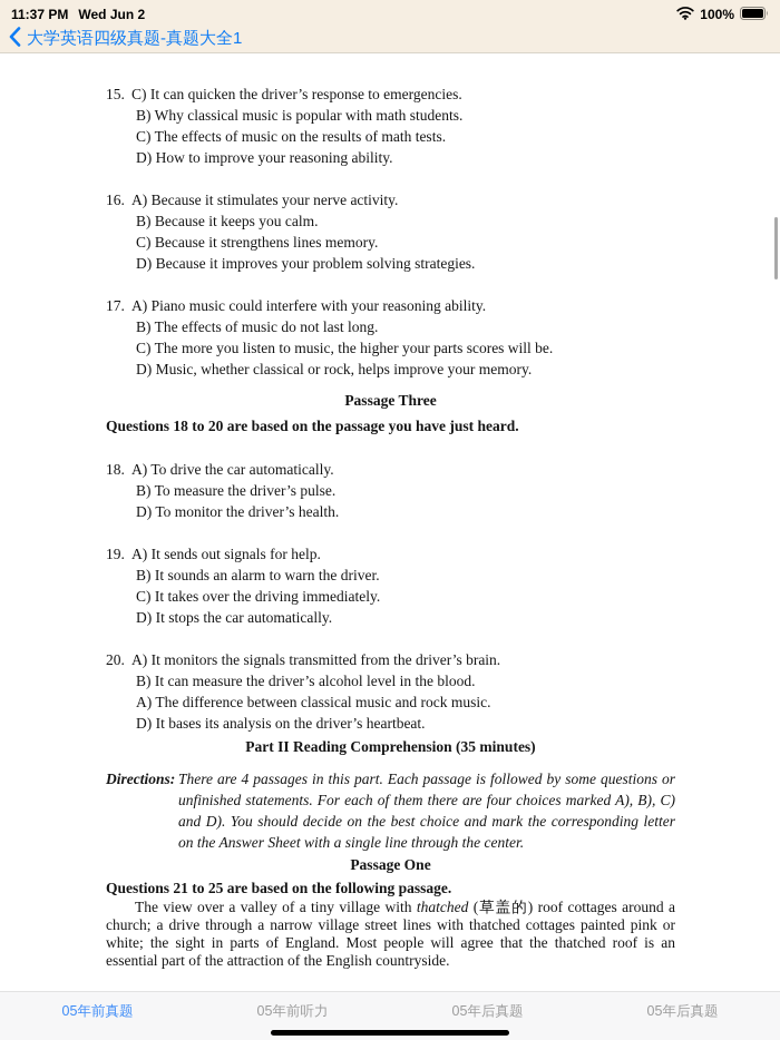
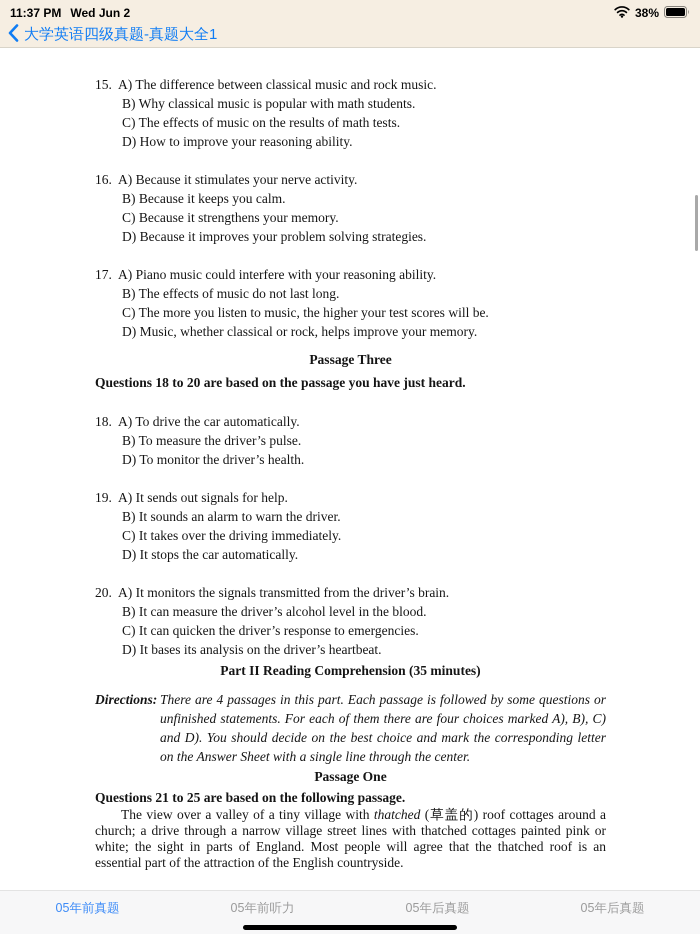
  11:37 PM
  Wed Jun 2
- 100%
+ 38%
  大学英语四级真题-真题大全1
  15.
- C) It can quicken the driver’s response to emergencies.
+ A) The difference between classical music and rock music.
  B) Why classical music is popular with math students.
  C) The effects of music on the results of math tests.
  D) How to improve your reasoning ability.
  16.
  A) Because it stimulates your nerve activity.
  B) Because it keeps you calm.
- C) Because it strengthens lines memory.
+ C) Because it strengthens your memory.
  D) Because it improves your problem solving strategies.
  17.
  A) Piano music could interfere with your reasoning ability.
  B) The effects of music do not last long.
- C) The more you listen to music, the higher your parts scores will be.
+ C) The more you listen to music, the higher your test scores will be.
  D) Music, whether classical or rock, helps improve your memory.
  Passage Three
  Questions 18 to 20 are based on the passage you have just heard.
  18.
  A) To drive the car automatically.
  B) To measure the driver’s pulse.
  D) To monitor the driver’s health.
  19.
  A) It sends out signals for help.
  B) It sounds an alarm to warn the driver.
  C) It takes over the driving immediately.
  D) It stops the car automatically.
  20.
  A) It monitors the signals transmitted from the driver’s brain.
  B) It can measure the driver’s alcohol level in the blood.
- A) The difference between classical music and rock music.
+ C) It can quicken the driver’s response to emergencies.
  D) It bases its analysis on the driver’s heartbeat.
  Part II Reading Comprehension (35 minutes)
  Directions:
  There are 4 passages in this part. Each passage is followed by some questions or unfinished statements. For each of them there are four choices marked A), B), C) and D). You should decide on the best choice and mark the corresponding letter on the Answer Sheet with a single line through the center.
  Passage One
  Questions 21 to 25 are based on the following passage.
  The view over a valley of a tiny village with thatched (草盖的) roof cottages around a church; a drive through a narrow village street lines with thatched cottages painted pink or white; the sight in parts of England. Most people will agree that the thatched roof is an essential part of the attraction of the English countryside.
  05年前真题
  05年前听力
  05年后真题
  05年后真题
